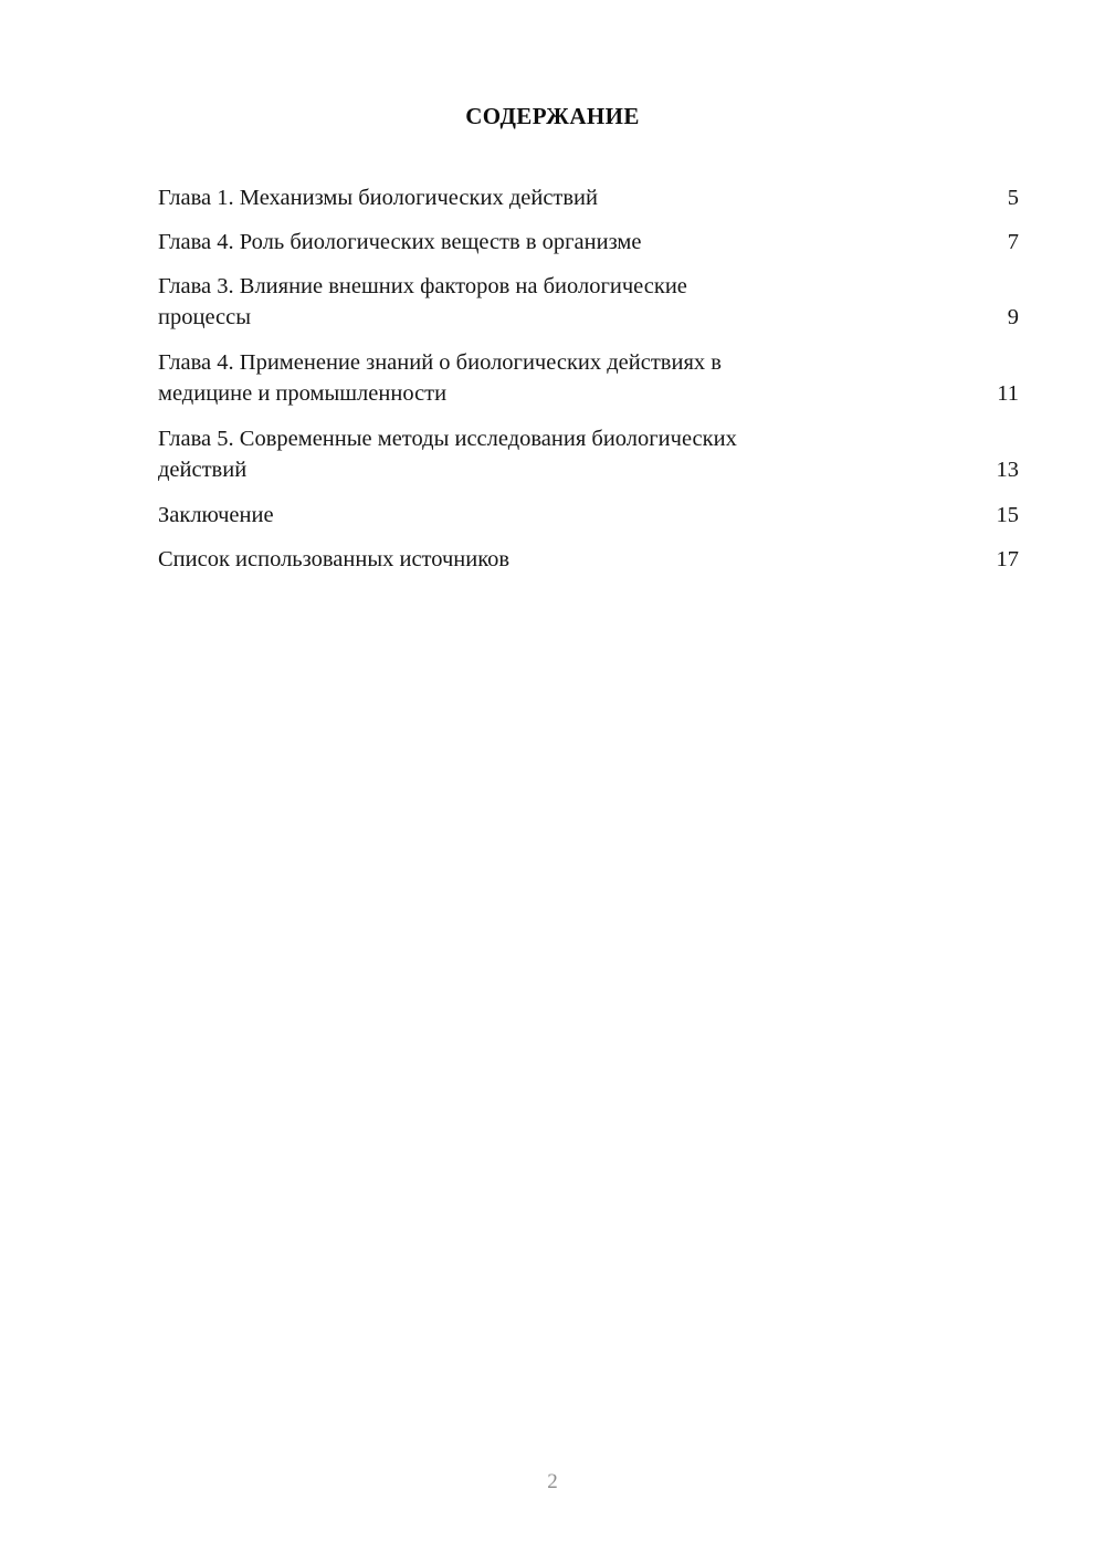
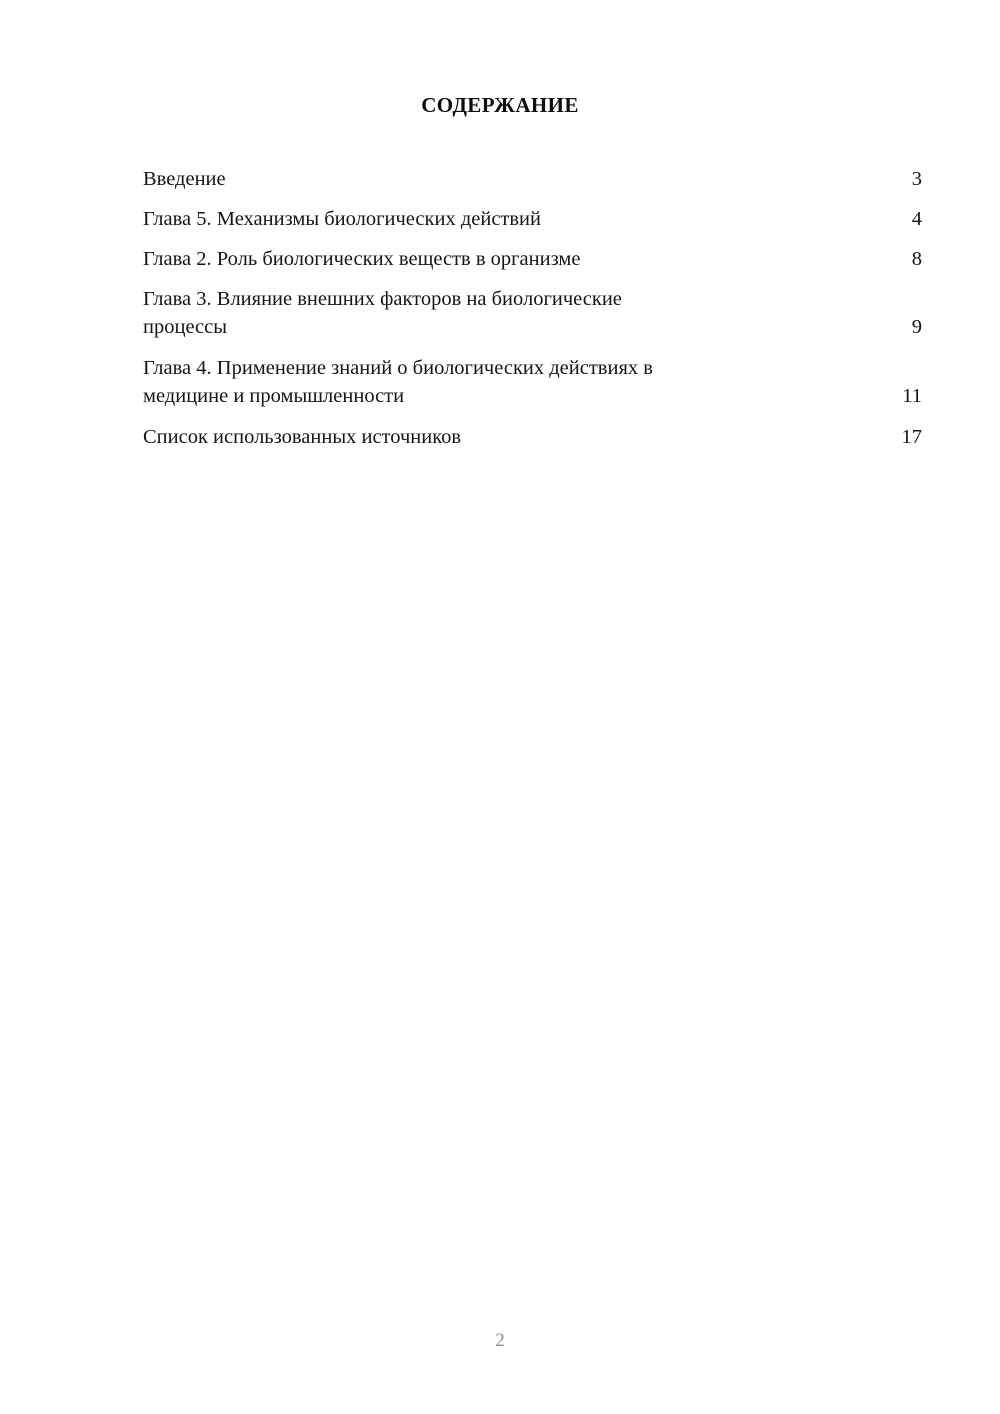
  СОДЕРЖАНИЕ
+ Введение
+ 3
- Глава 1. Механизмы биологических действий
+ Глава 5. Механизмы биологических действий
- 5
+ 4
- Глава 4. Роль биологических веществ в организме
+ Глава 2. Роль биологических веществ в организме
- 7
+ 8
  Глава 3. Влияние внешних факторов на биологические
  процессы
  9
  Глава 4. Применение знаний о биологических действиях в
  медицине и промышленности
  11
- Глава 5. Современные методы исследования биологических
- действий
- 13
- Заключение
- 15
  Список использованных источников
  17
  2
